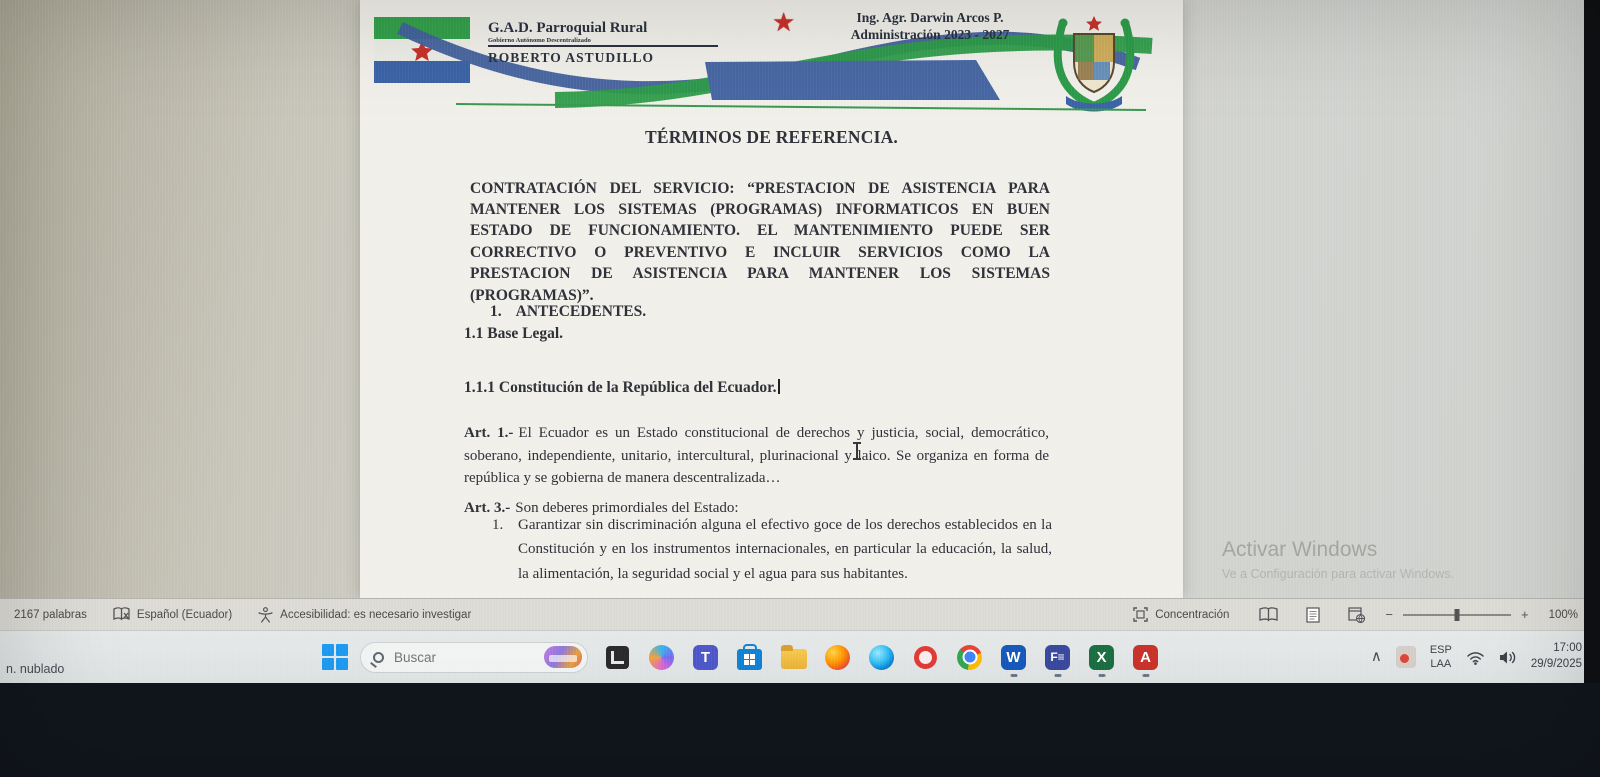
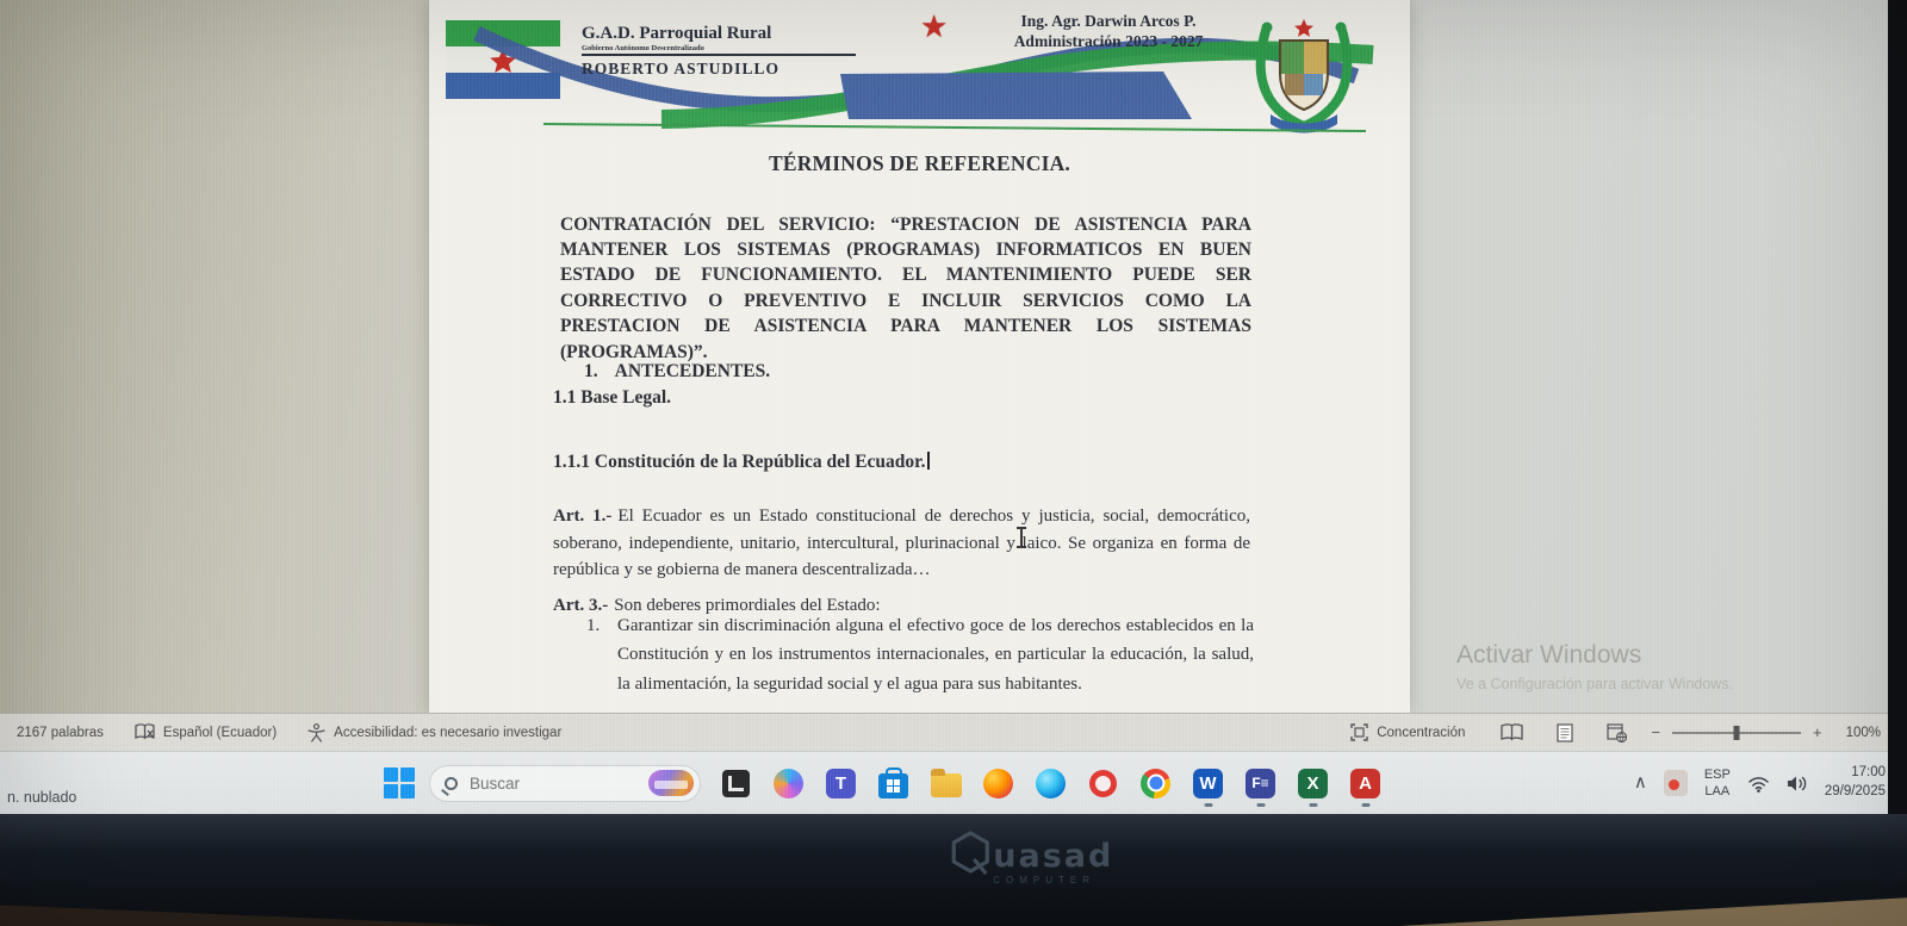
+ uasad
+ COMPUTER
